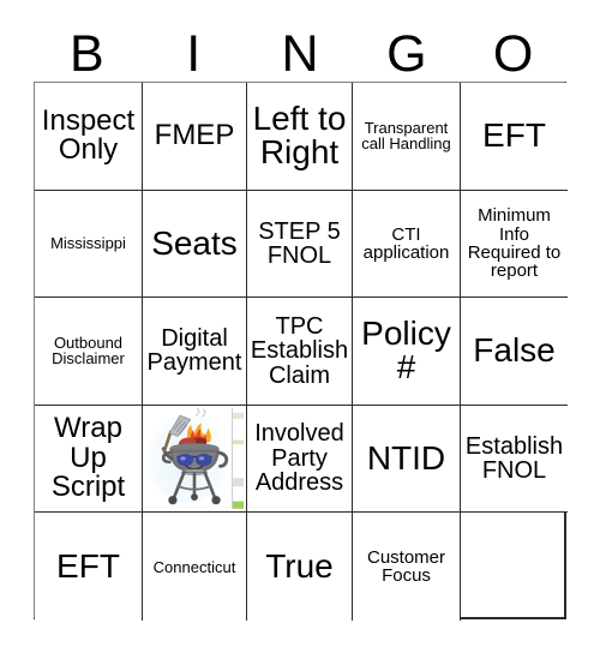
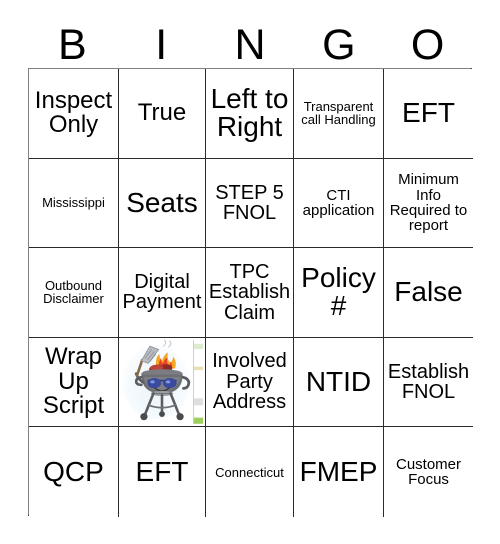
  B
  I
  N
  G
  O
  Inspect Only
- FMEP
+ True
  Left to Right
  Transparent call Handling
  EFT
  Mississippi
  Seats
  STEP 5 FNOL
  CTI application
  Minimum Info Required to report
  Outbound Disclaimer
  Digital Payment
  TPC Establish Claim
  Policy #
  False
  Wrap Up Script
  Involved Party Address
  NTID
  Establish FNOL
+ QCP
  EFT
  Connecticut
- True
+ FMEP
  Customer Focus
